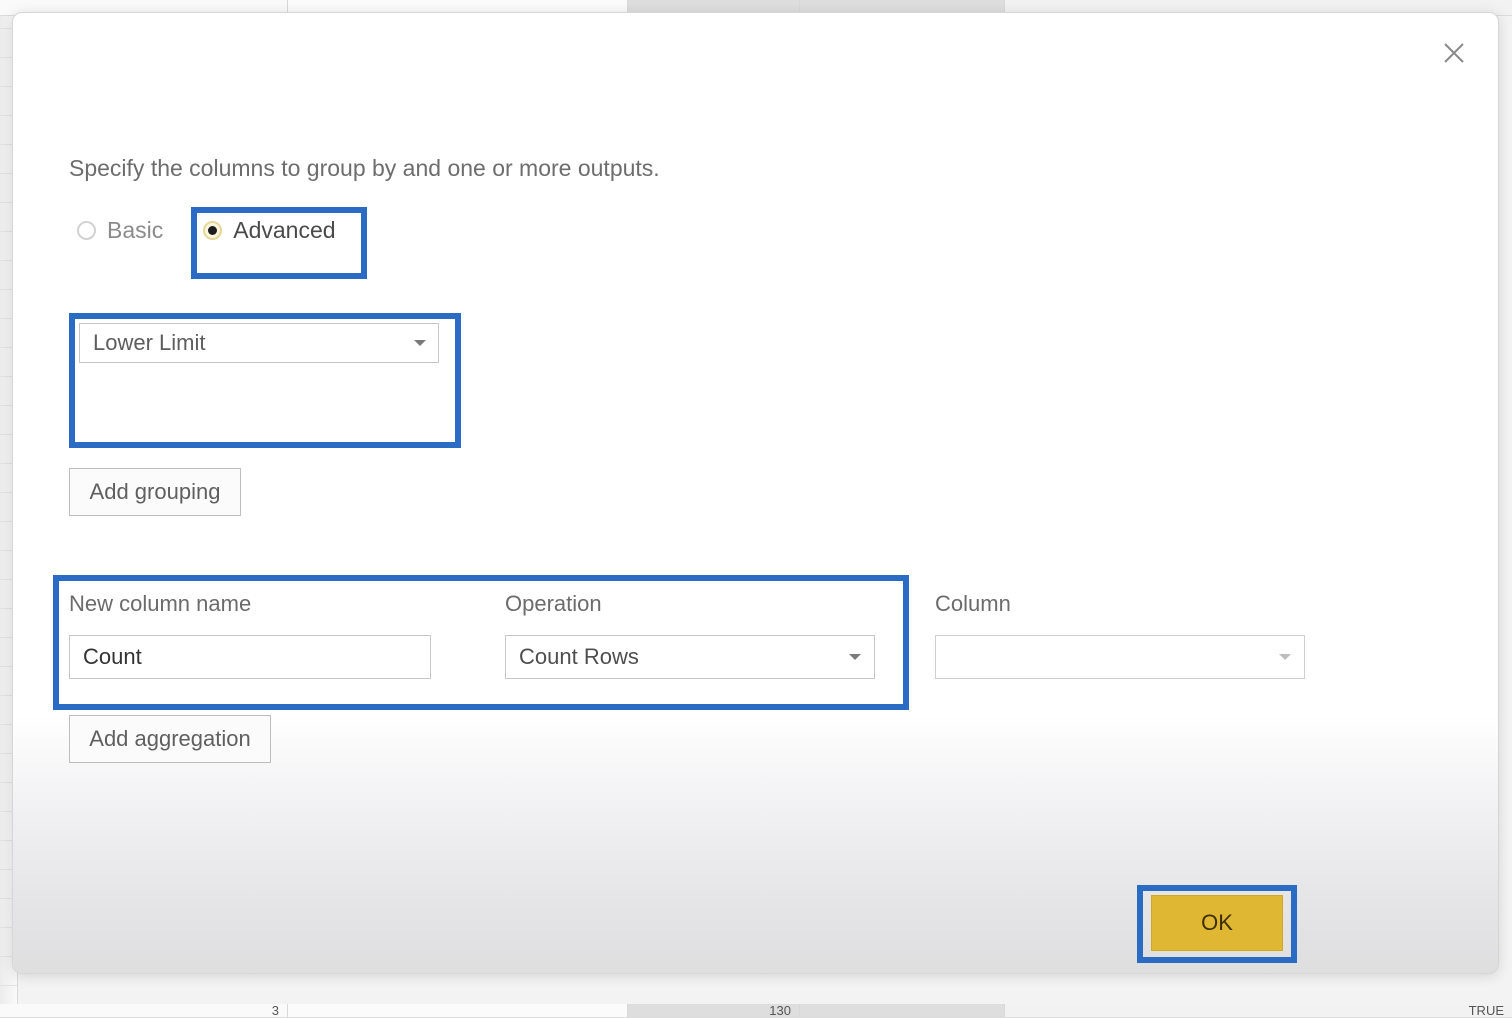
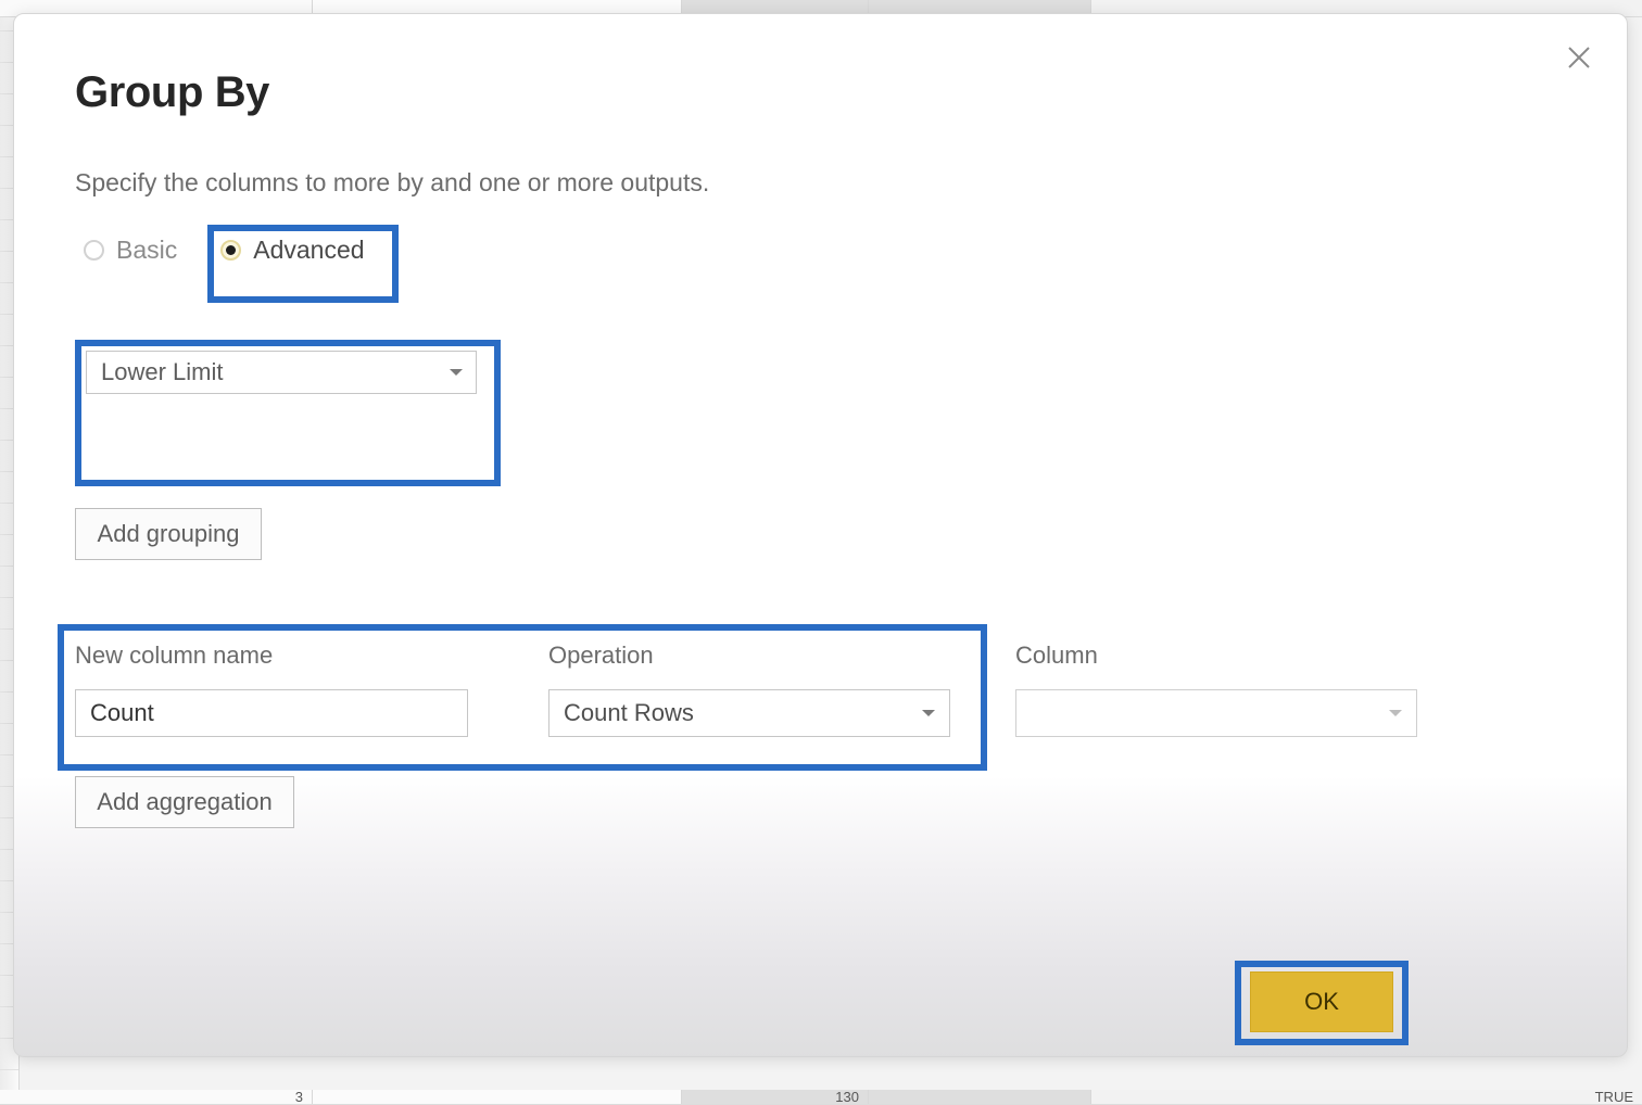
  3
  130
  TRUE
+ Group By
- Specify the columns to group by and one or more outputs.
+ Specify the columns to more by and one or more outputs.
  Basic
  Advanced
  Lower Limit
  Add grouping
  New column name
  Operation
  Column
  Count
  Count Rows
  Add aggregation
  OK
